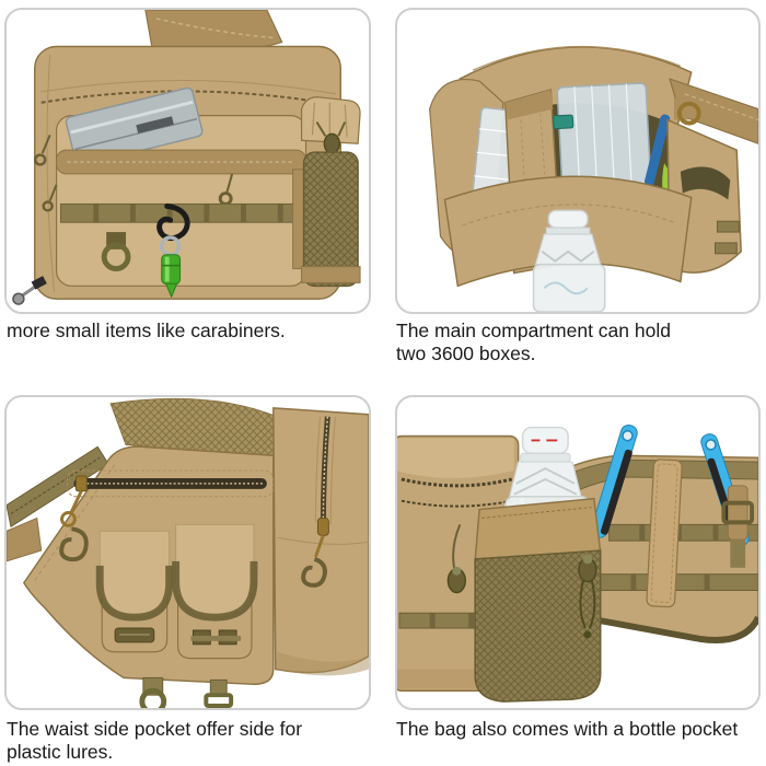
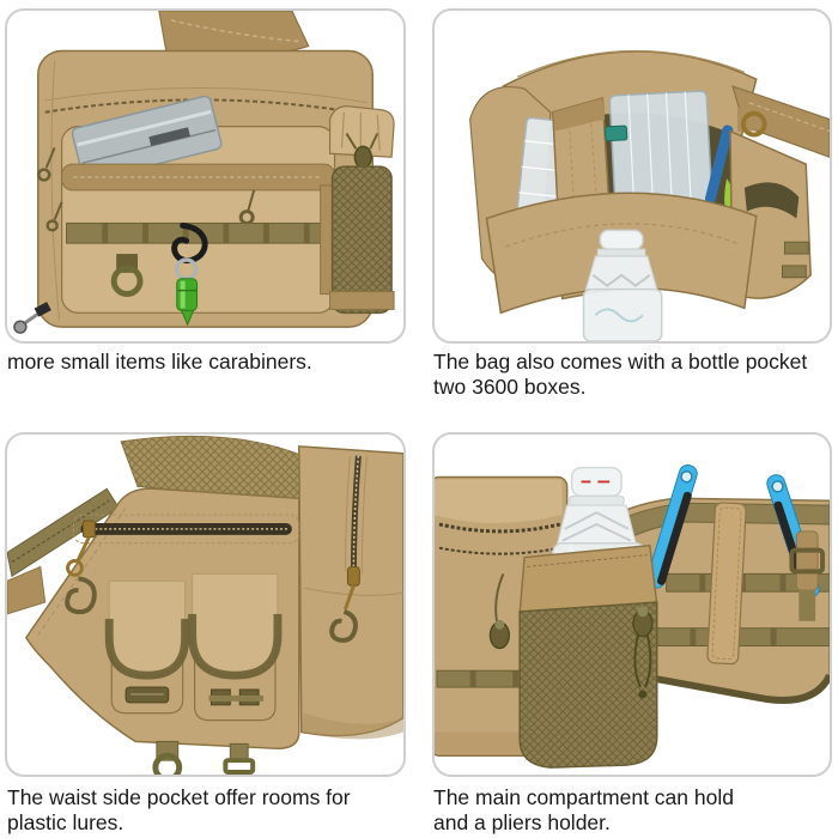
  more small items like carabiners.
- The main compartment can hold
+ The bag also comes with a bottle pocket
  two 3600 boxes.
- The waist side pocket offer side for
+ The waist side pocket offer rooms for
  plastic lures.
- The bag also comes with a bottle pocket
+ The main compartment can hold
+ and a pliers holder.
